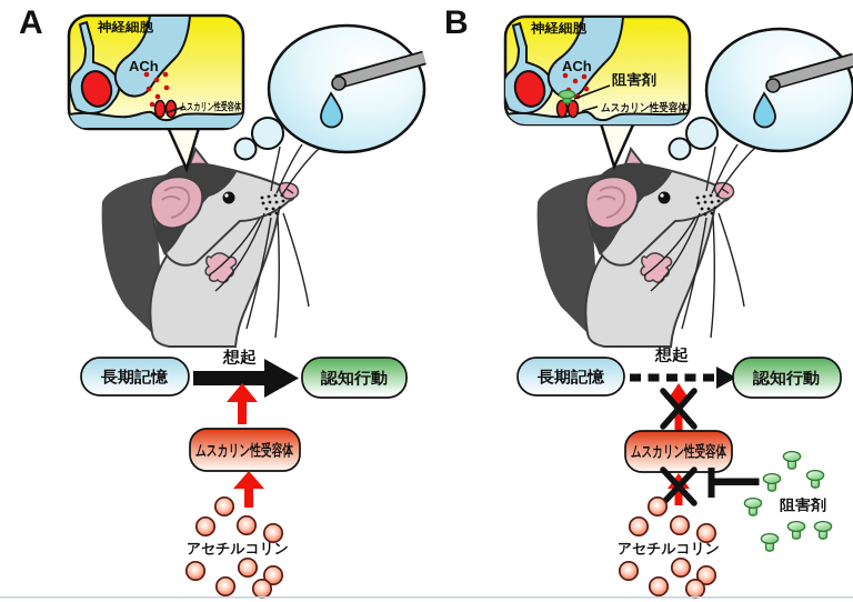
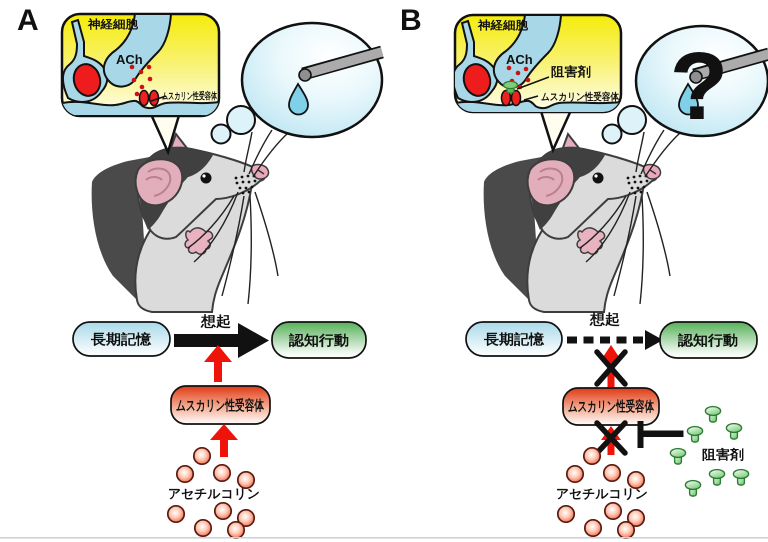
  A
  神経細胞
  ACh
  ムスカリン性受容体
  長期記憶
  想起
  認知行動
  ムスカリン性受容体
  アセチルコリン
  B
  神経細胞
  ACh
  阻害剤
  ムスカリン性受容体
+ ?
  長期記憶
  想起
  認知行動
  ムスカリン性受容体
  阻害剤
  アセチルコリン
